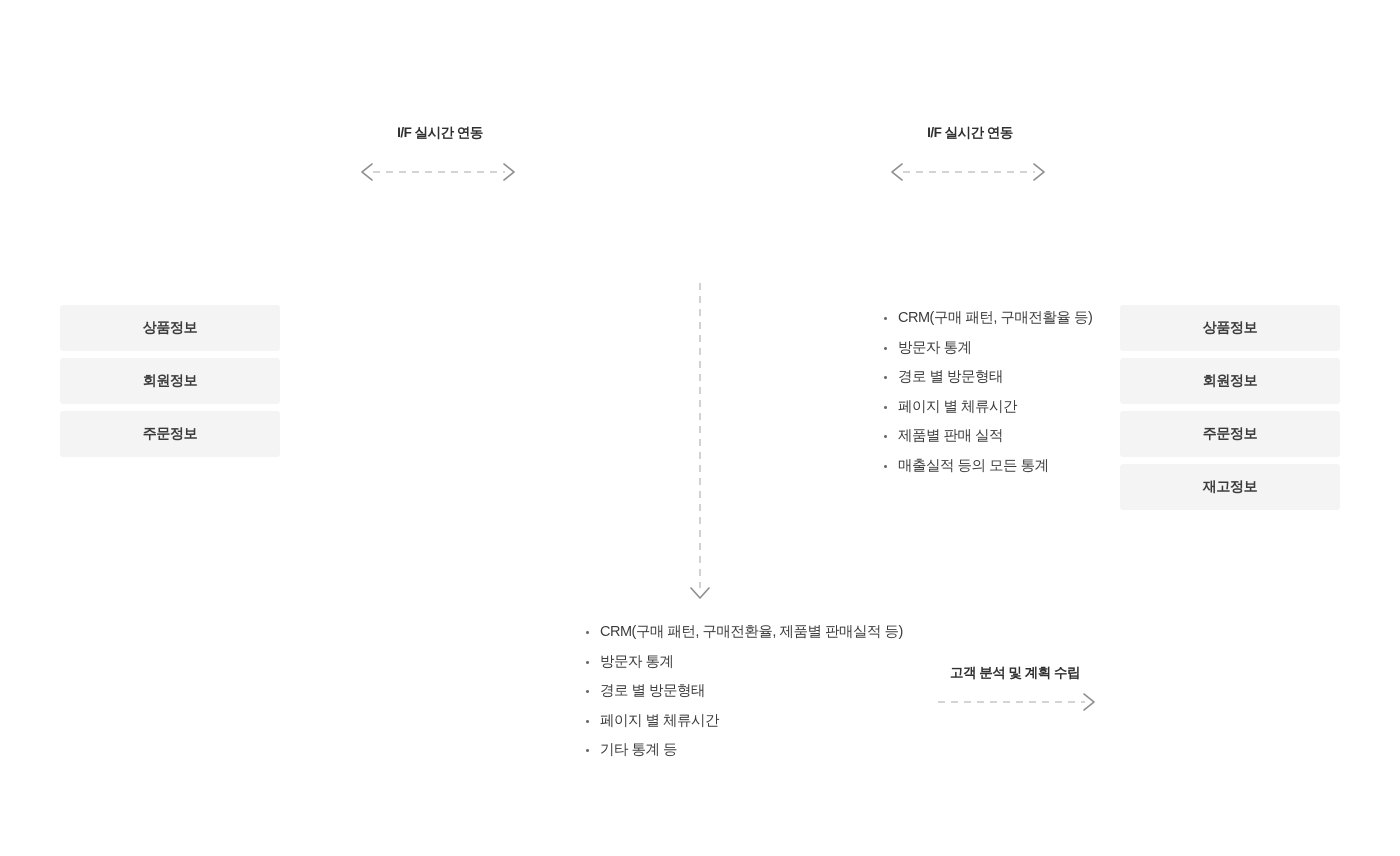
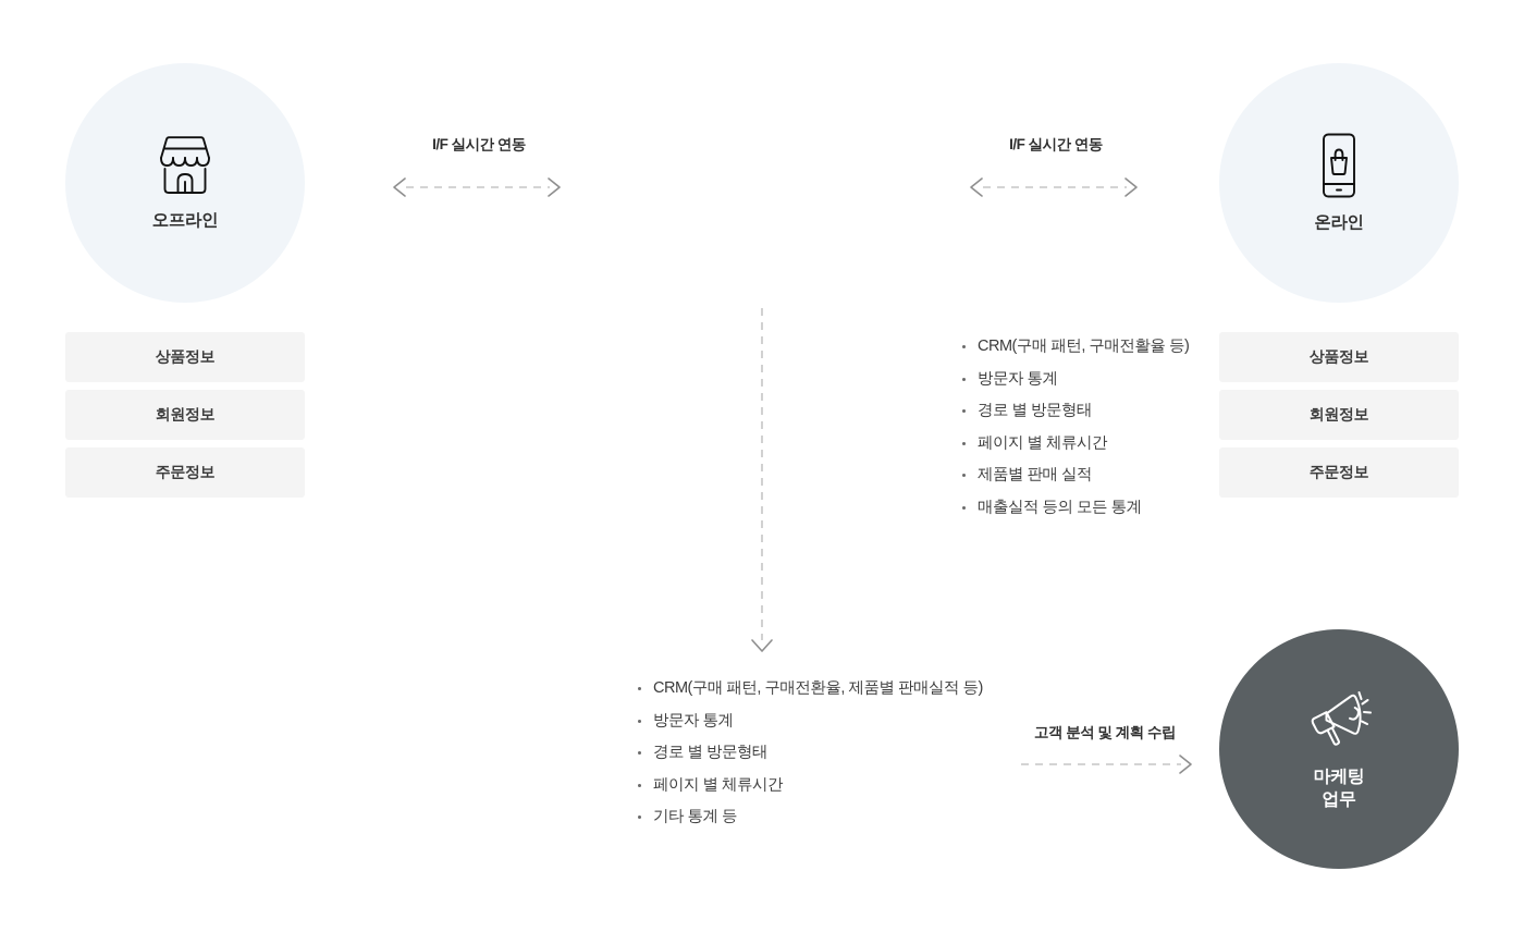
+ 오프라인
+ 온라인
+ 마케팅
+ 업무
  I/F 실시간 연동
  I/F 실시간 연동
  고객 분석 및 계획 수립
  상품정보
  회원정보
  주문정보
  상품정보
  회원정보
  주문정보
- 재고정보
  CRM(구매 패턴, 구매전활율 등)
  방문자 통계
  경로 별 방문형태
  페이지 별 체류시간
  제품별 판매 실적
  매출실적 등의 모든 통계
  CRM(구매 패턴, 구매전환율, 제품별 판매실적 등)
  방문자 통계
  경로 별 방문형태
  페이지 별 체류시간
  기타 통계 등
